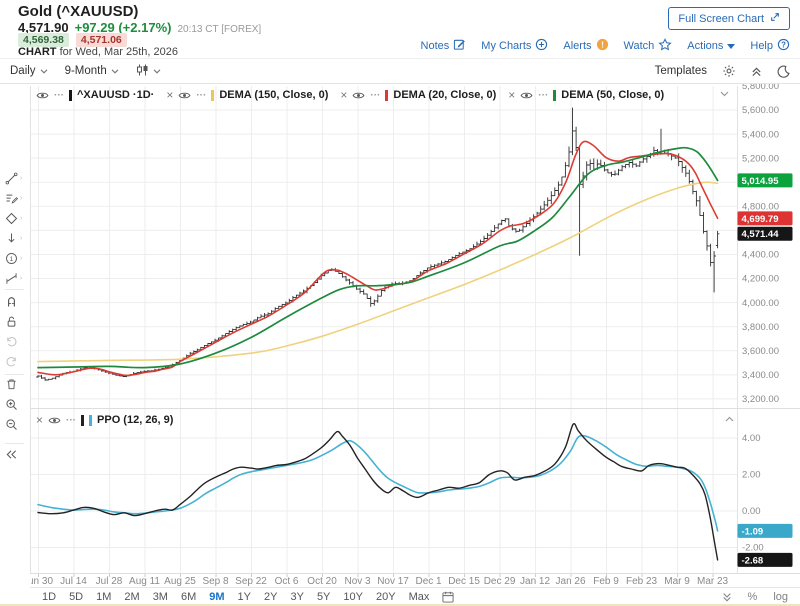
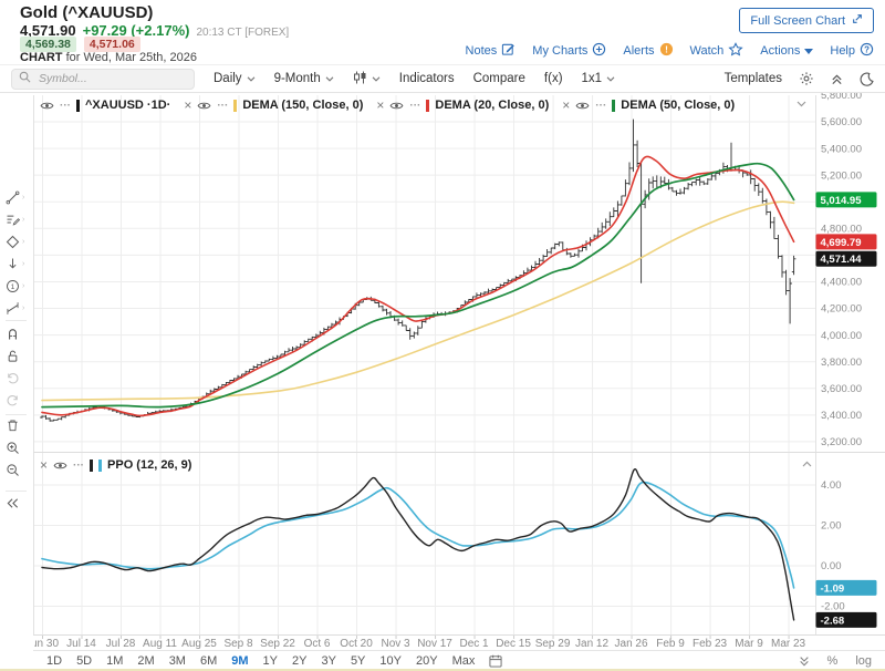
  5,800.00
  5,600.00
  5,400.00
  5,200.00
  4,800.00
  4,400.00
  4,200.00
  4,000.00
  3,800.00
  3,600.00
  3,400.00
  3,200.00
  4.00
  2.00
  0.00
  -2.00
  5,014.95
  4,699.79
  4,571.44
  -1.09
  -2.68
  Jul 14
  Jul 28
  Aug 11
  Aug 25
  Sep 8
  Sep 22
  Oct 6
  Oct 20
  Nov 3
  Nov 17
  Dec 1
  Dec 15
- Dec 29
+ Sep 29
  Jan 12
  Jan 26
  Feb 9
  Feb 23
  Mar 9
  Mar 23
  Gold (^XAUUSD)
  4,571.90
  +97.29 (+2.17%)
  20:13 CT [FOREX]
  4,569.38
  4,571.06
  CHART for Wed, Mar 25th, 2026
  Full Screen Chart
  Notes
  My Charts
  Alerts
  !
  Watch
  Actions
  Help
  ?
+ Symbol...
  Daily
  9-Month
+ Indicators
+ Compare
+ f(x)
+ 1x1
  Templates
  ···
  ^XAUUSD ·1D·
  ×
  ···
  DEMA (150, Close, 0)
  ×
  ···
  DEMA (20, Close, 0)
  ×
  ···
  DEMA (50, Close, 0)
  ×
  ···
  PPO (12, 26, 9)
  1D
  5D
  1M
  2M
  3M
  6M
  9M
  1Y
  2Y
  3Y
  5Y
  10Y
  20Y
  Max
  %
  log
